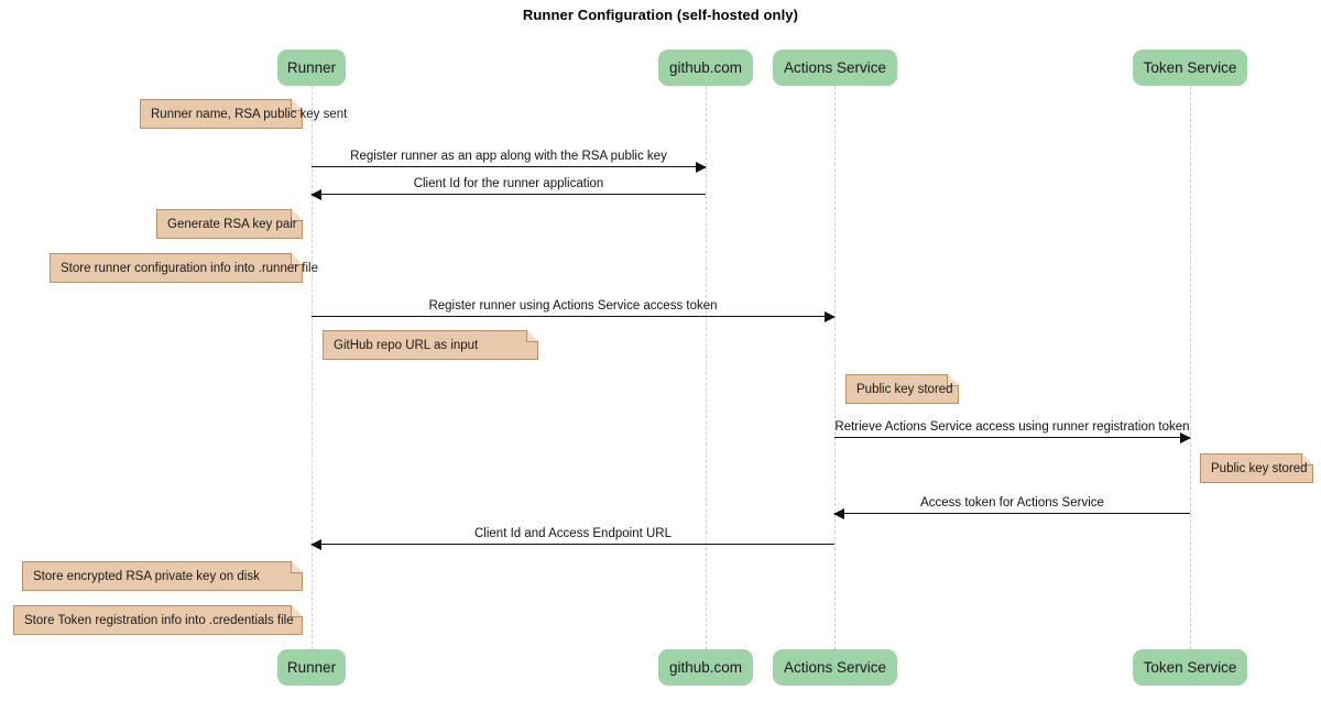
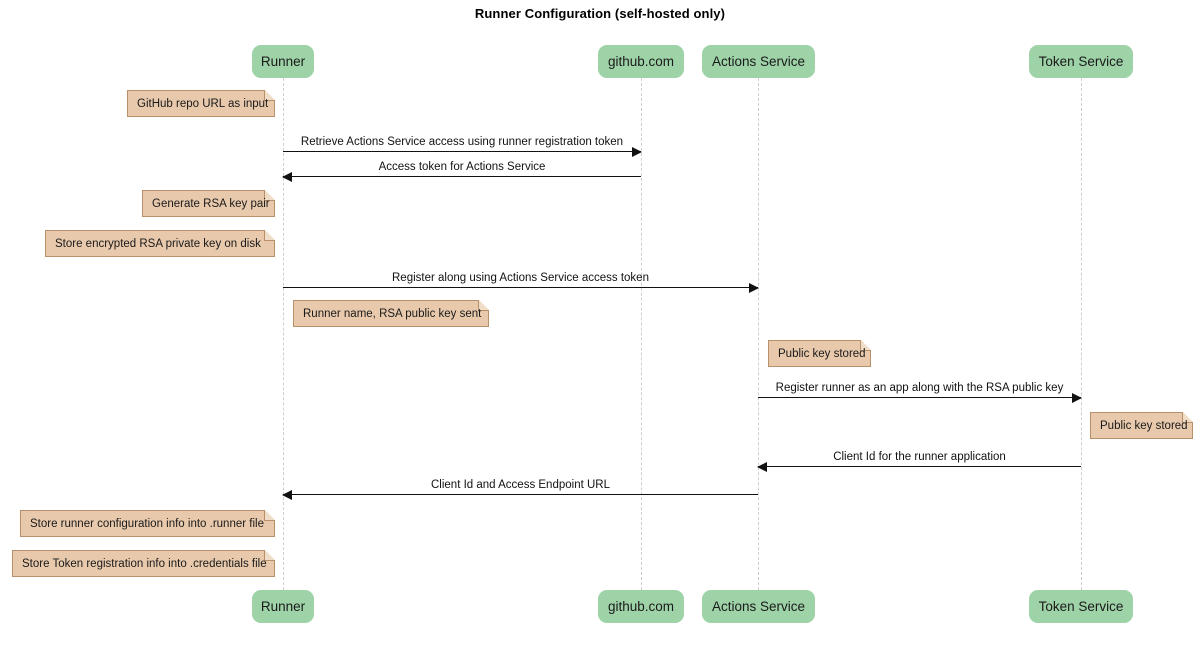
  Runner Configuration (self-hosted only)
  Runner
  github.com
  Actions Service
  Token Service
  Runner
  github.com
  Actions Service
  Token Service
- Register runner as an app along with the RSA public key
+ Retrieve Actions Service access using runner registration token
- Client Id for the runner application
+ Access token for Actions Service
- Register runner using Actions Service access token
+ Register along using Actions Service access token
- Retrieve Actions Service access using runner registration token
+ Register runner as an app along with the RSA public key
- Access token for Actions Service
+ Client Id for the runner application
  Client Id and Access Endpoint URL
- Runner name, RSA public key sent
+ GitHub repo URL as input
  Generate RSA key pair
- Store runner configuration info into .runner file
+ Store encrypted RSA private key on disk
- GitHub repo URL as input
+ Runner name, RSA public key sent
  Public key stored
  Public key stored
- Store encrypted RSA private key on disk
+ Store runner configuration info into .runner file
  Store Token registration info into .credentials file
